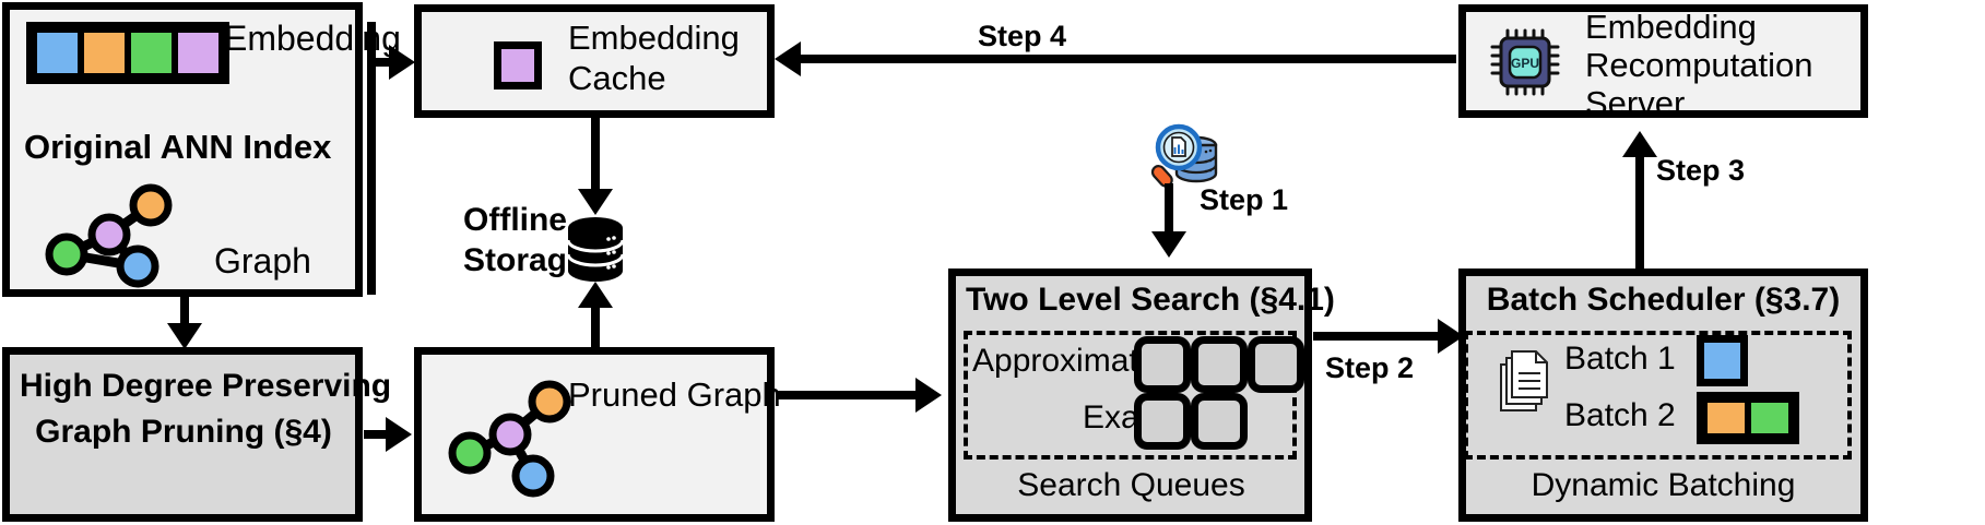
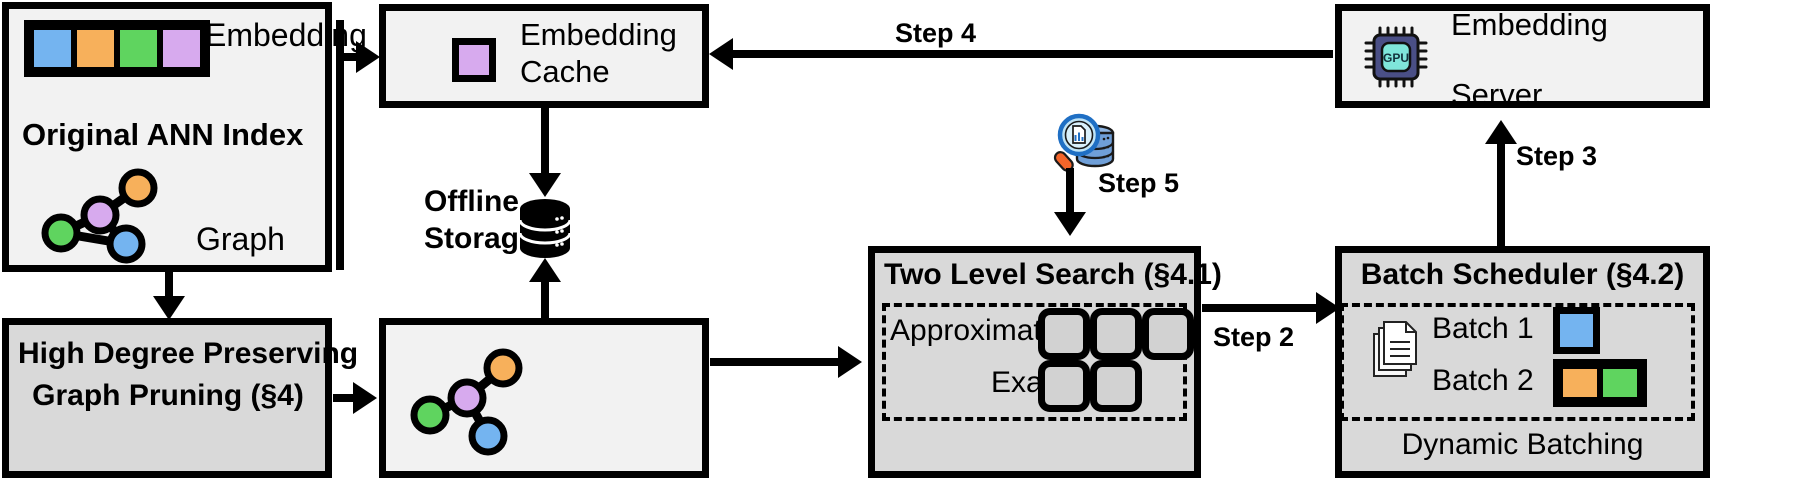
  Embeddig
  Original ANN Index
  Graph
  High Degree Preserving
  Graph Pruning (§4)
  Embedding
  Cache
  Offline
  Storag
- Pruned Graph
- Step 1
+ Step 5
  Two Level Search (§4.1)
  Approxima
- Search Queues
  Step 2
- Batch Scheduler (§3.7)
+ Batch Scheduler (§4.2)
  Batch 1
  Batch 2
  Dynamic Batching
  Step 3
  GPU
  Embedding
- Recomputation
  Server
  Step 4
